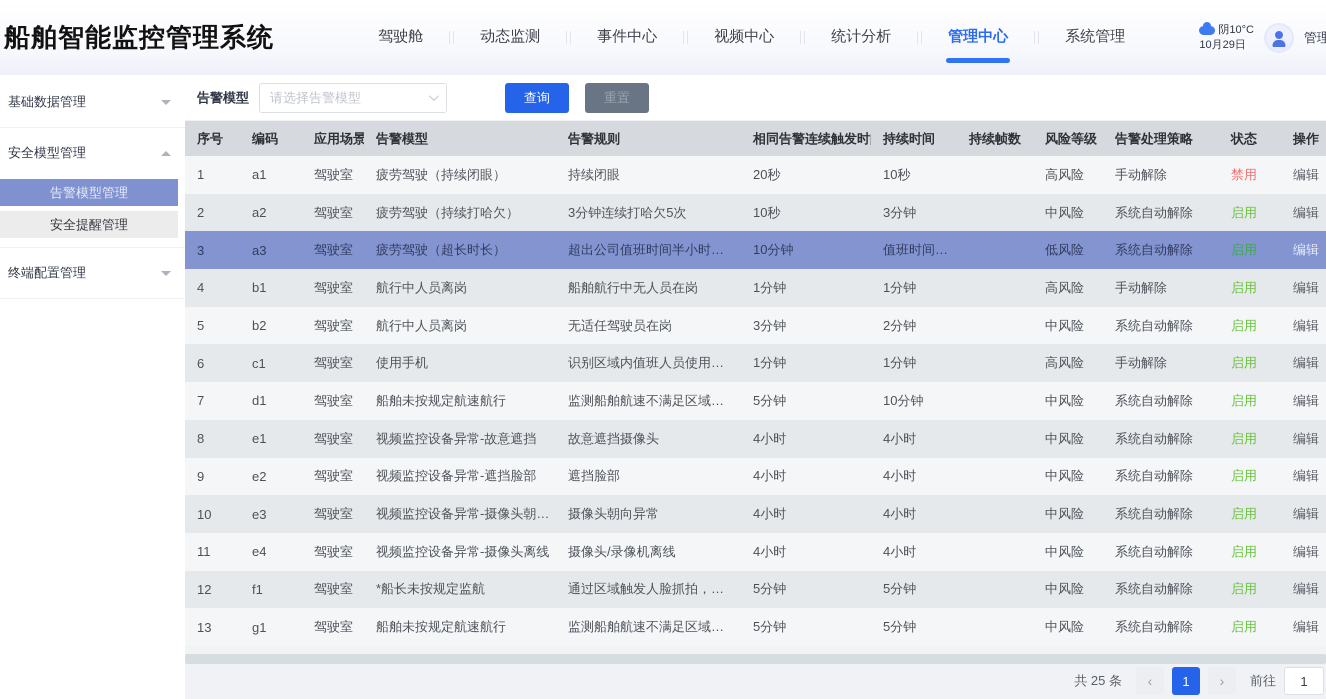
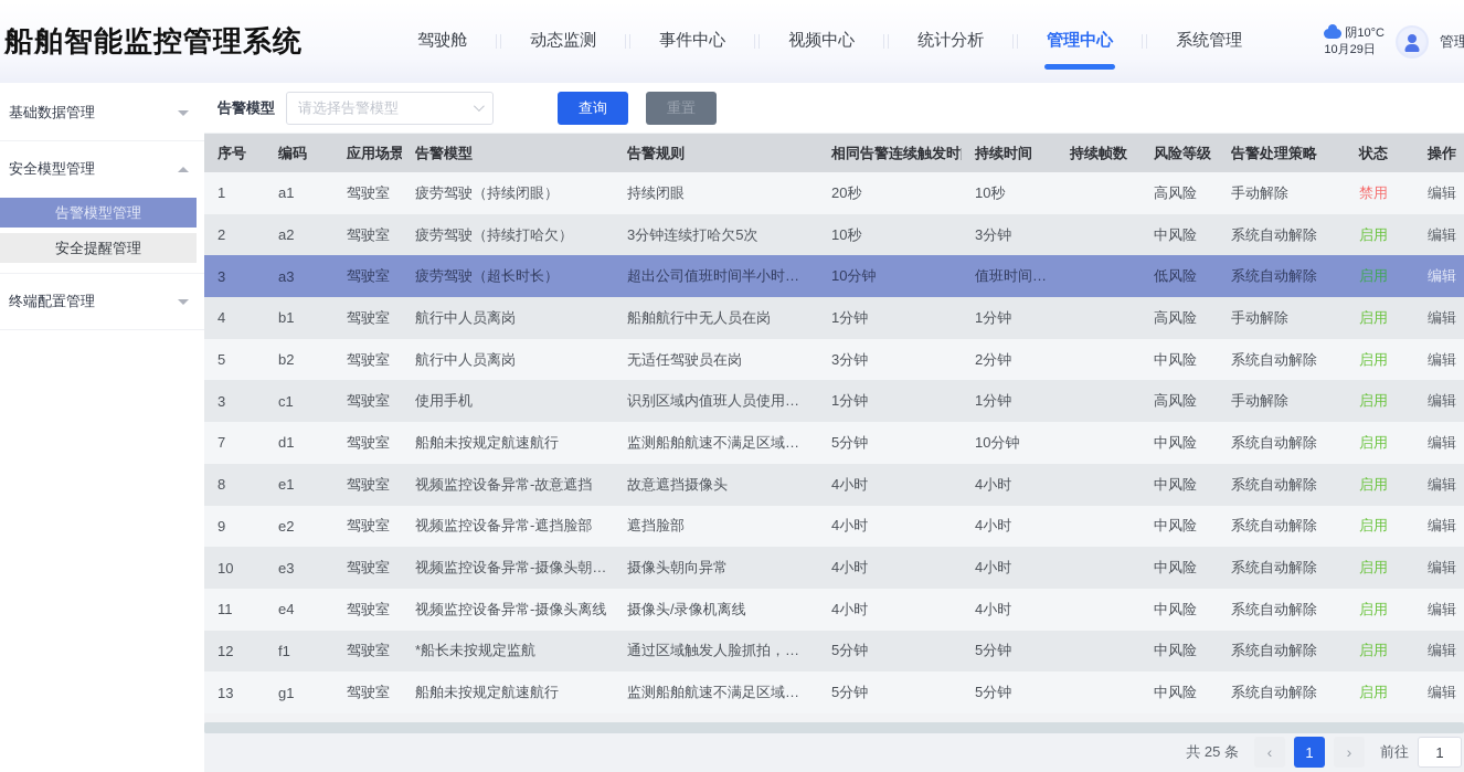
  船舶智能监控管理系统
  驾驶舱
  动态监测
  事件中心
  视频中心
  统计分析
  管理中心
  系统管理
  阴10°C
  10月29日
  基础数据管理
  安全模型管理
  告警模型管理
  安全提醒管理
  终端配置管理
  告警模型
  请选择告警模型
  查询
  重置
  序号	编码	应用场景	告警模型	告警规则	相同告警连续触发时	持续时间	持续帧数	风险等级	告警处理策略	状态	操作
  1	a1	驾驶室	疲劳驾驶（持续闭眼）	持续闭眼	20秒	10秒		高风险	手动解除	禁用	编辑
  2	a2	驾驶室	疲劳驾驶（持续打哈欠）	3分钟连续打哈欠5次	10秒	3分钟		中风险	系统自动解除	启用	编辑
  3	a3	驾驶室	疲劳驾驶（超长时长）	超出公司值班时间半小时未按	10分钟	值班时间+30		低风险	系统自动解除	启用	编辑
  4	b1	驾驶室	航行中人员离岗	船舶航行中无人员在岗	1分钟	1分钟		高风险	手动解除	启用	编辑
  5	b2	驾驶室	航行中人员离岗	无适任驾驶员在岗	3分钟	2分钟		中风险	系统自动解除	启用	编辑
- 6	c1	驾驶室	使用手机	识别区域内值班人员使用手机	1分钟	1分钟		高风险	手动解除	启用	编辑
+ 3	c1	驾驶室	使用手机	识别区域内值班人员使用手机	1分钟	1分钟		高风险	手动解除	启用	编辑
  7	d1	驾驶室	船舶未按规定航速航行	监测船舶航速不满足区域航速	5分钟	10分钟		中风险	系统自动解除	启用	编辑
  8	e1	驾驶室	视频监控设备异常-故意遮挡	故意遮挡摄像头	4小时	4小时		中风险	系统自动解除	启用	编辑
  9	e2	驾驶室	视频监控设备异常-遮挡脸部	遮挡脸部	4小时	4小时		中风险	系统自动解除	启用	编辑
  10	e3	驾驶室	视频监控设备异常-摄像头朝向异	摄像头朝向异常	4小时	4小时		中风险	系统自动解除	启用	编辑
  11	e4	驾驶室	视频监控设备异常-摄像头离线	摄像头/录像机离线	4小时	4小时		中风险	系统自动解除	启用	编辑
  12	f1	驾驶室	*船长未按规定监航	通过区域触发人脸抓拍，对船	5分钟	5分钟		中风险	系统自动解除	启用	编辑
  13	g1	驾驶室	船舶未按规定航速航行	监测船舶航速不满足区域航速	5分钟	5分钟		中风险	系统自动解除	启用	编辑
  共 25 条
  ‹
  1
  ›
  前往
  1
